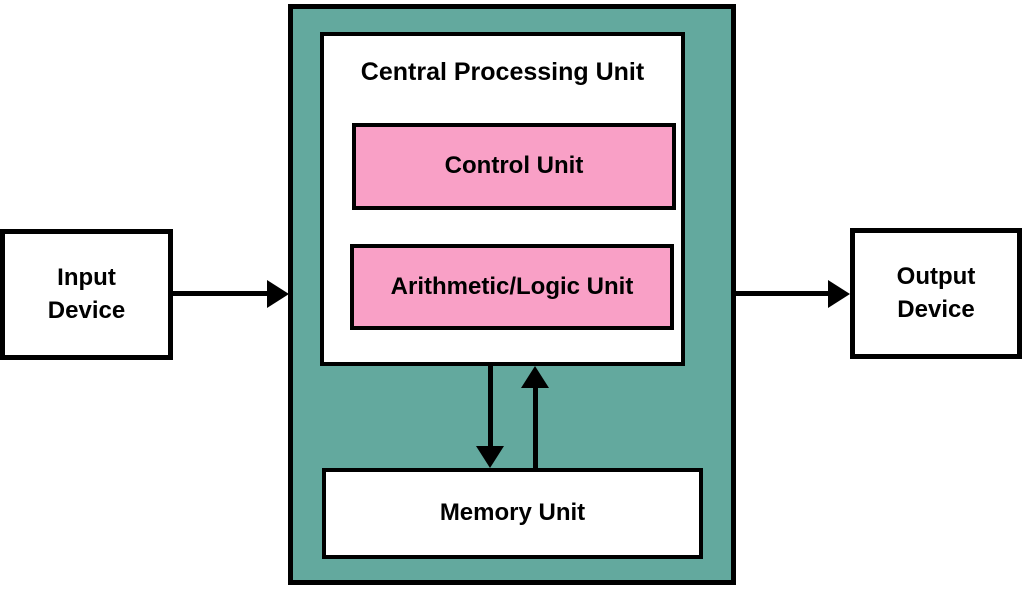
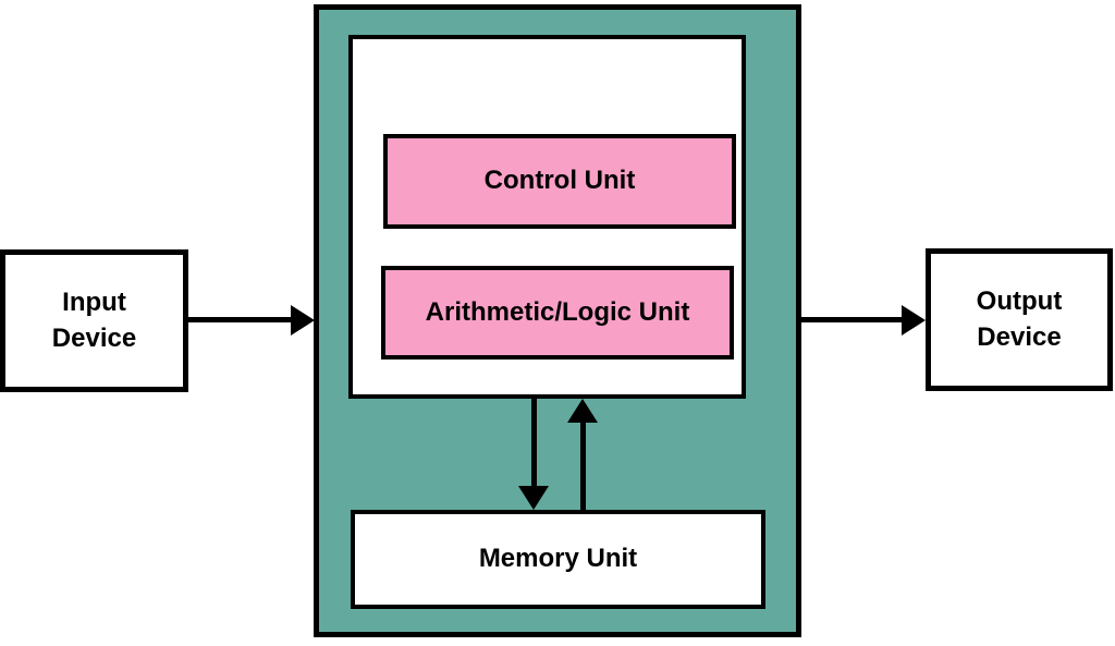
  Input
  Device
- Central Processing Unit
  Control Unit
  Arithmetic/Logic Unit
  Memory Unit
  Output
  Device
